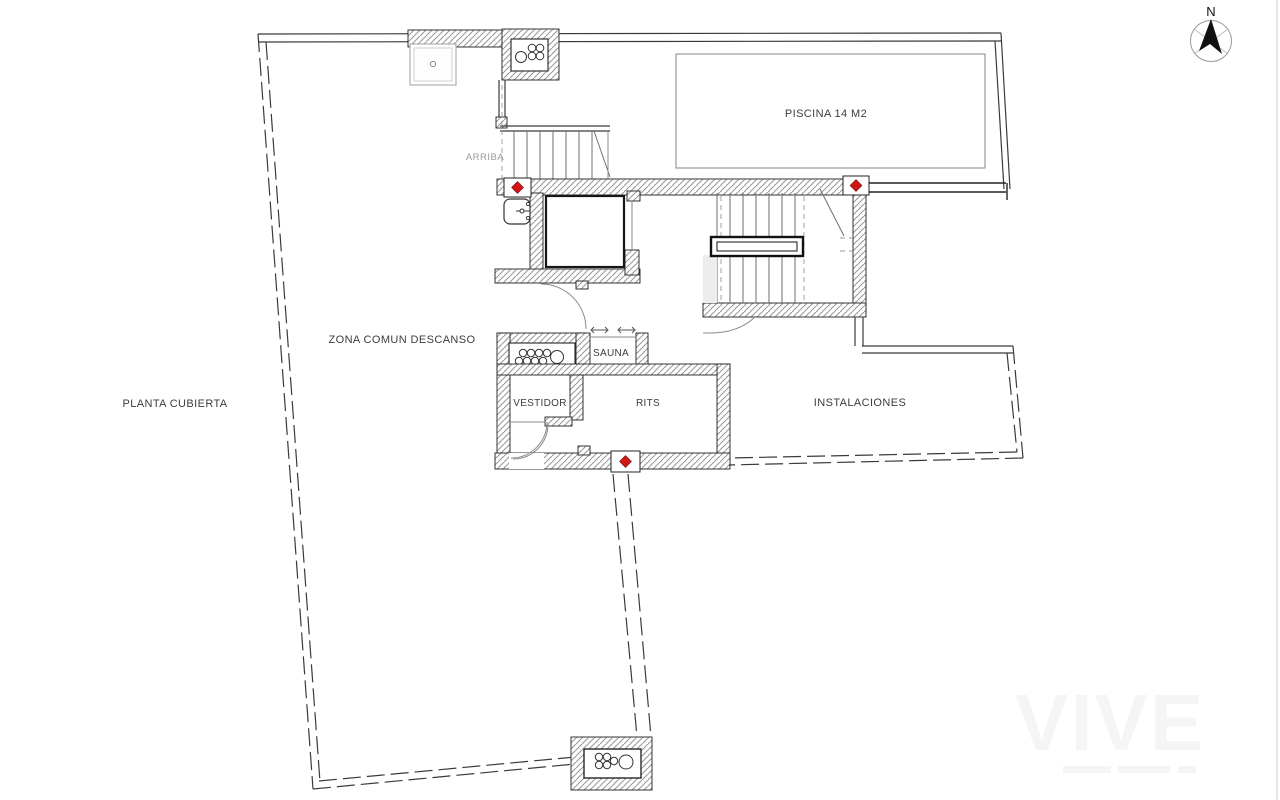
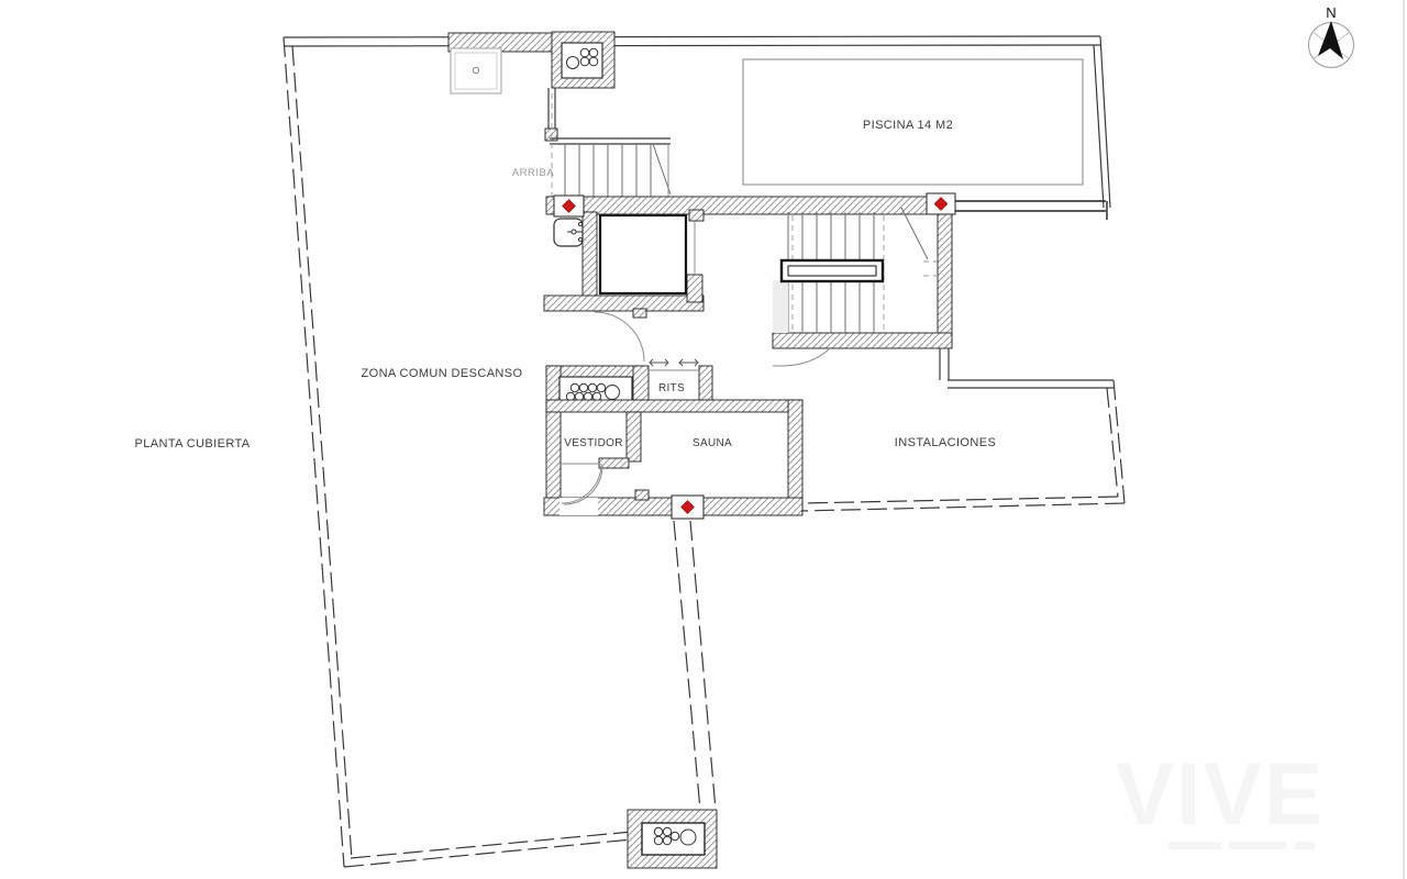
  N
  PLANTA CUBIERTA
  ZONA COMUN DESCANSO
  PISCINA 14 M2
  ARRIBA
- SAUNA
+ RITS
  VESTIDOR
- RITS
+ SAUNA
  INSTALACIONES
